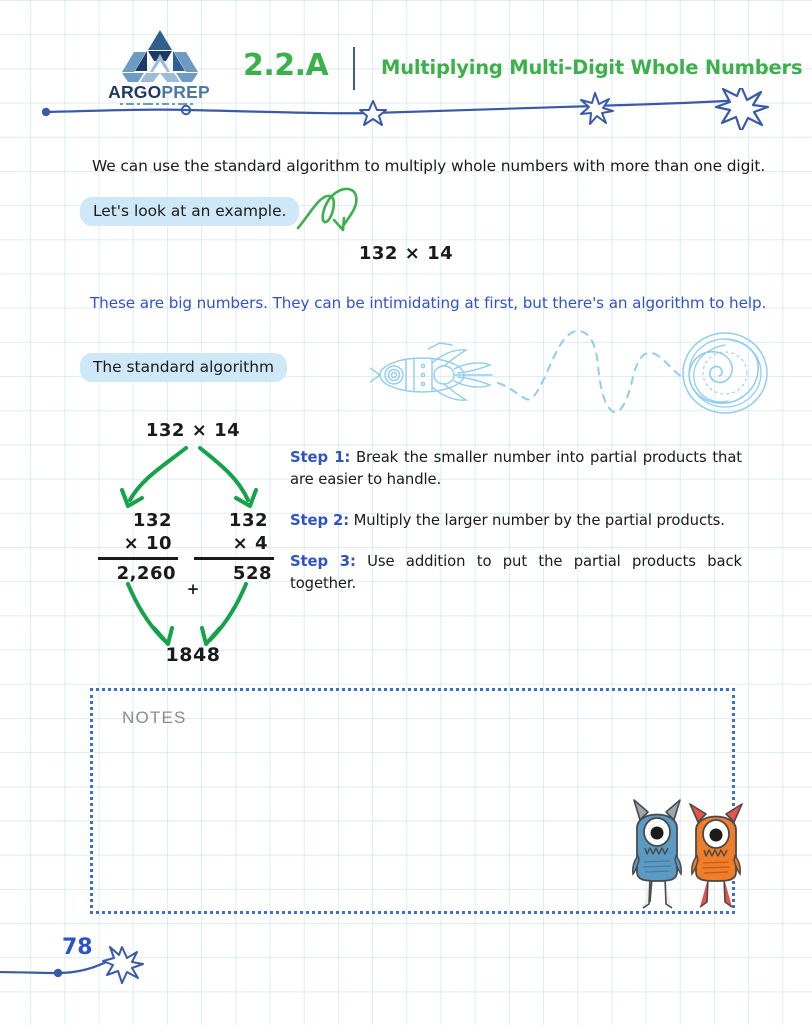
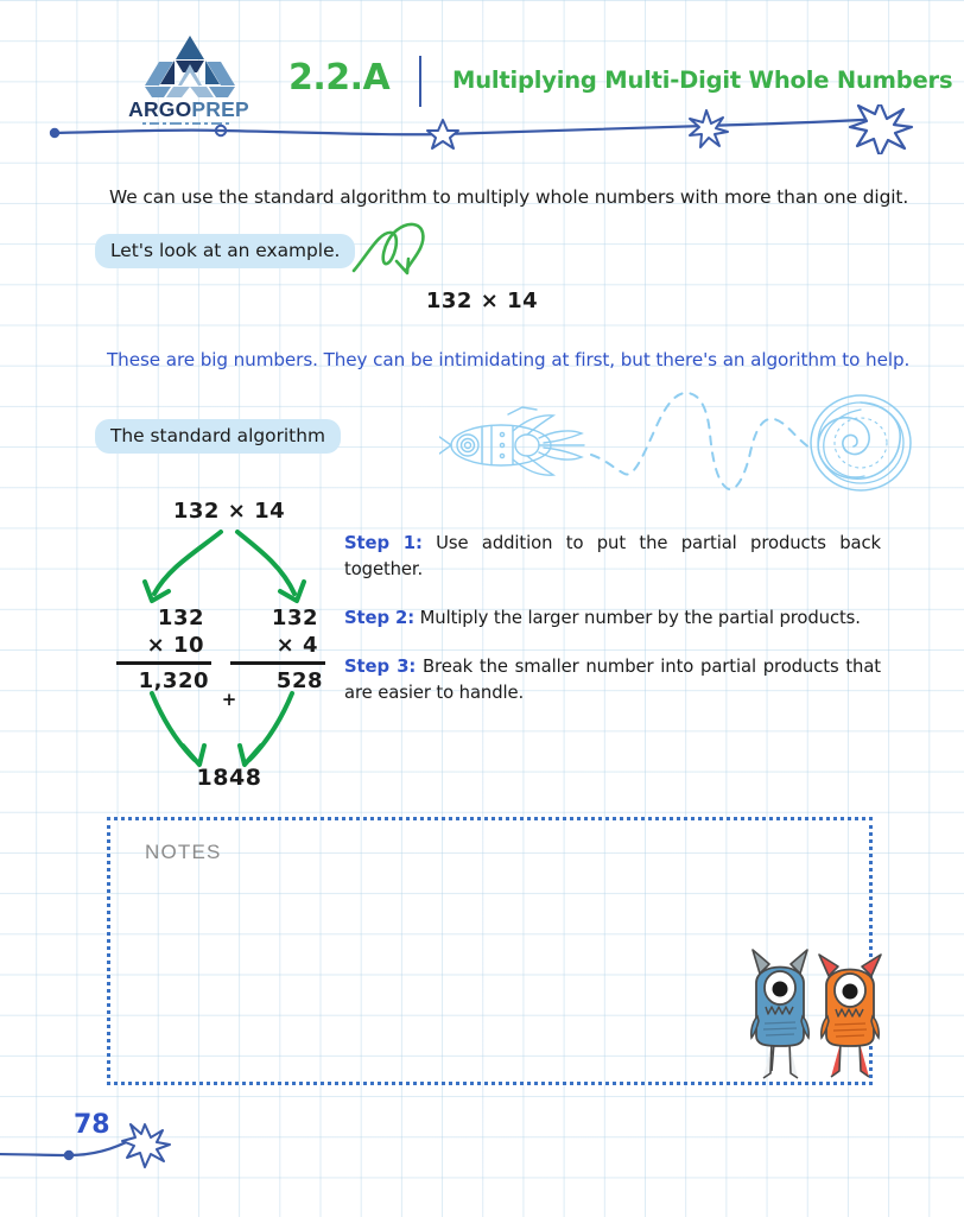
  ARGOPREP
  2.2.A
  Multiplying Multi-Digit Whole Numbers
  We can use the standard algorithm to multiply whole numbers with more than one digit.
  Let's look at an example.
  132 × 14
  These are big numbers. They can be intimidating at first, but there's an algorithm to help.
  The standard algorithm
  132 × 14
  132
  × 10
- 2,260
+ 1,320
  132
  × 4
  528
  +
  1848
- Step 1: Break the smaller number into partial products that are easier to handle.
+ Step 1: Use addition to put the partial products back together.
  Step 2: Multiply the larger number by the partial products.
- Step 3: Use addition to put the partial products back together.
+ Step 3: Break the smaller number into partial products that are easier to handle.
  NOTES
  78
